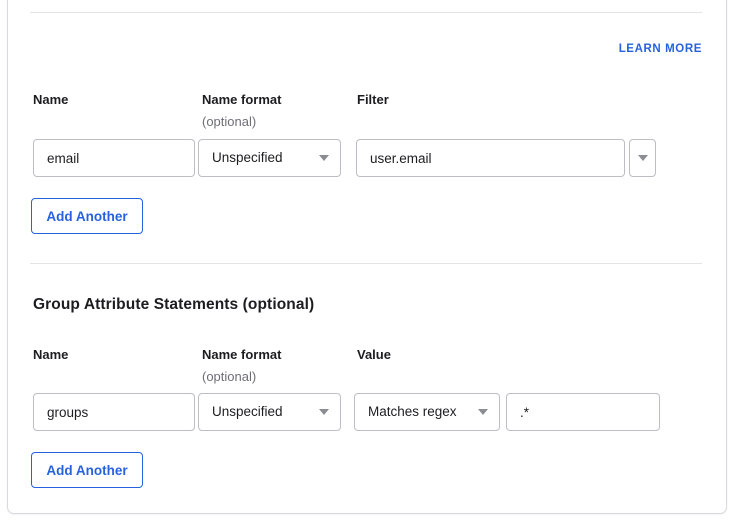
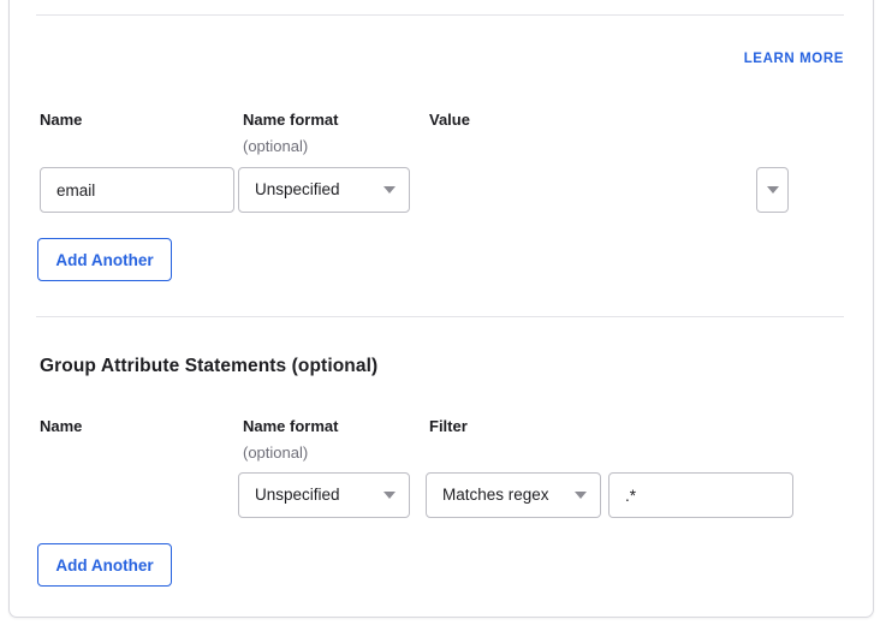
  LEARN MORE
  Name
  Name format
  (optional)
- Filter
+ Value
  email
  Unspecified
- user.email
  Add Another
  Group Attribute Statements (optional)
  Name
  Name format
  (optional)
- Value
+ Filter
- groups
  Unspecified
  Matches regex
  .*
  Add Another
